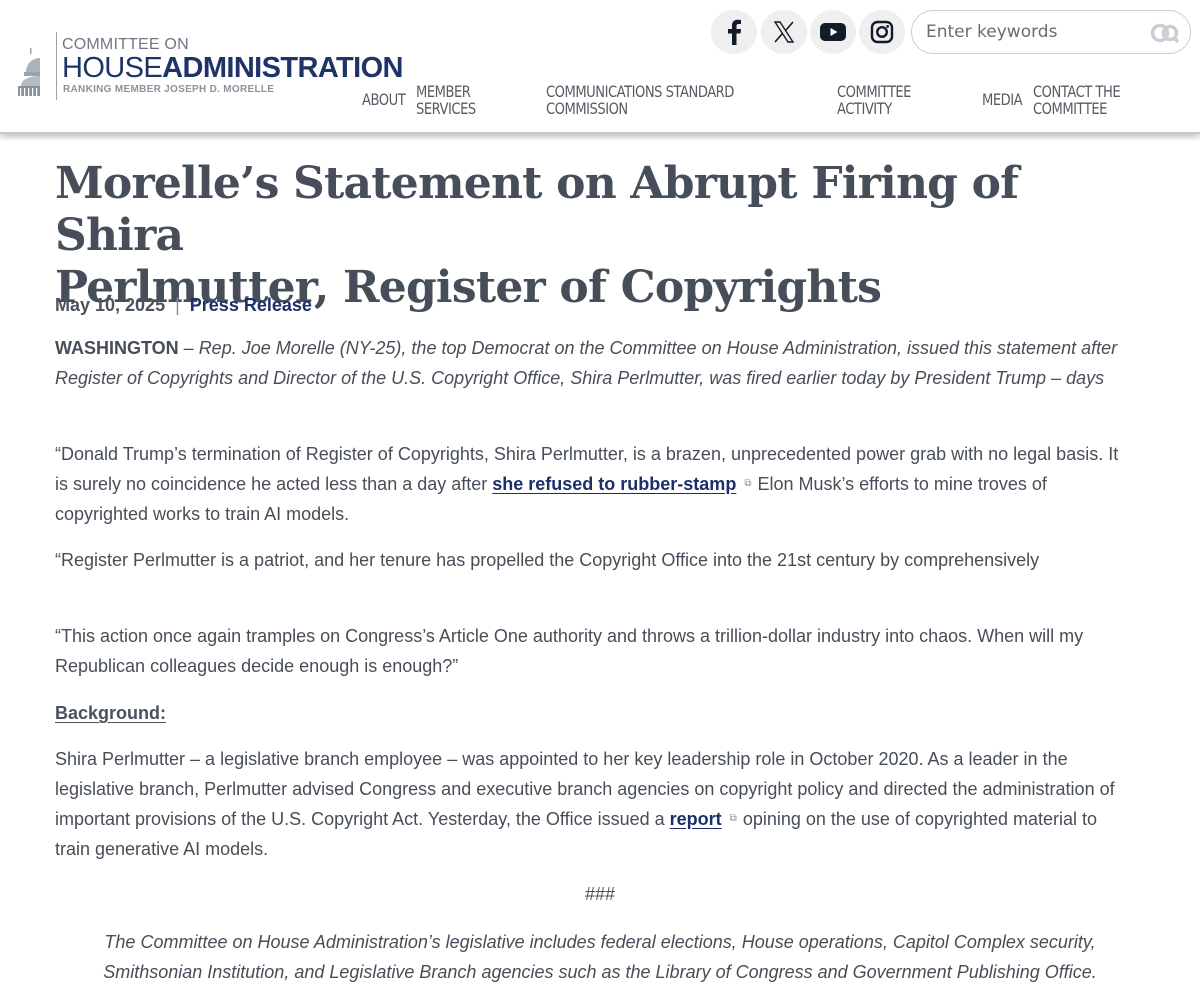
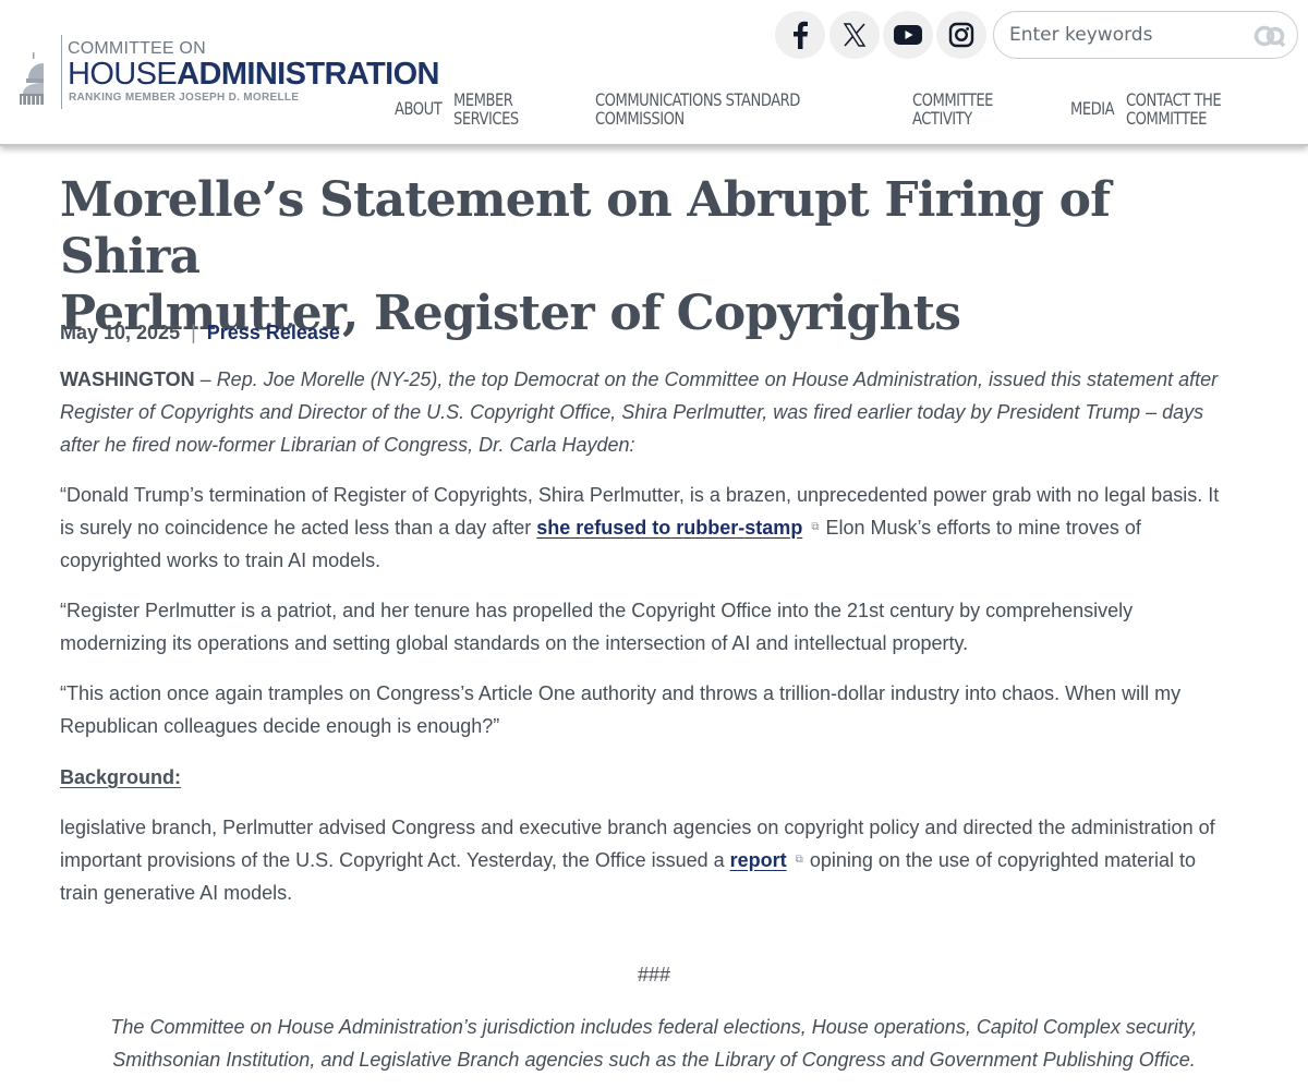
  COMMITTEE ON
  HOUSEADMINISTRATION
  RANKING MEMBER JOSEPH D. MORELLE
  Enter keywords
  ABOUT
  MEMBER
  SERVICES
  COMMUNICATIONS STANDARD
  COMMISSION
  COMMITTEE
  ACTIVITY
  MEDIA
  CONTACT THE
  COMMITTEE
  Morelle’s Statement on Abrupt Firing of Shira
  Perlmutter, Register of Copyrights
  May 10, 2025 | Press Release
  WASHINGTON – Rep. Joe Morelle (NY-25), the top Democrat on the Committee on House Administration, issued this statement after
  Register of Copyrights and Director of the U.S. Copyright Office, Shira Perlmutter, was fired earlier today by President Trump – days
+ after he fired now-former Librarian of Congress, Dr. Carla Hayden:
  “Donald Trump’s termination of Register of Copyrights, Shira Perlmutter, is a brazen, unprecedented power grab with no legal basis. It
  is surely no coincidence he acted less than a day after she refused to rubber-stamp ⧉ Elon Musk’s efforts to mine troves of
  copyrighted works to train AI models.
  “Register Perlmutter is a patriot, and her tenure has propelled the Copyright Office into the 21st century by comprehensively
+ modernizing its operations and setting global standards on the intersection of AI and intellectual property.
  “This action once again tramples on Congress’s Article One authority and throws a trillion-dollar industry into chaos. When will my
  Republican colleagues decide enough is enough?”
  Background:
- Shira Perlmutter – a legislative branch employee – was appointed to her key leadership role in October 2020. As a leader in the
  legislative branch, Perlmutter advised Congress and executive branch agencies on copyright policy and directed the administration of
  important provisions of the U.S. Copyright Act. Yesterday, the Office issued a report ⧉ opining on the use of copyrighted material to
  train generative AI models.
  ###
- The Committee on House Administration’s legislative includes federal elections, House operations, Capitol Complex security,
+ The Committee on House Administration’s jurisdiction includes federal elections, House operations, Capitol Complex security,
  Smithsonian Institution, and Legislative Branch agencies such as the Library of Congress and Government Publishing Office.
